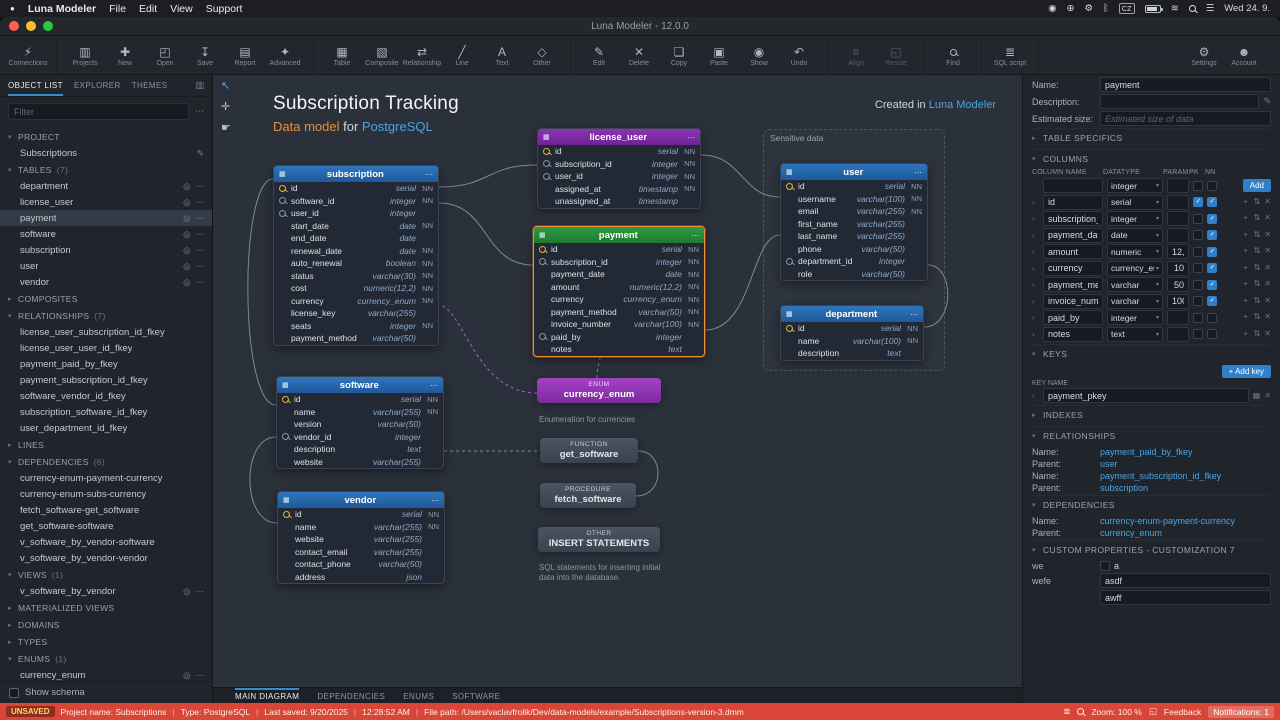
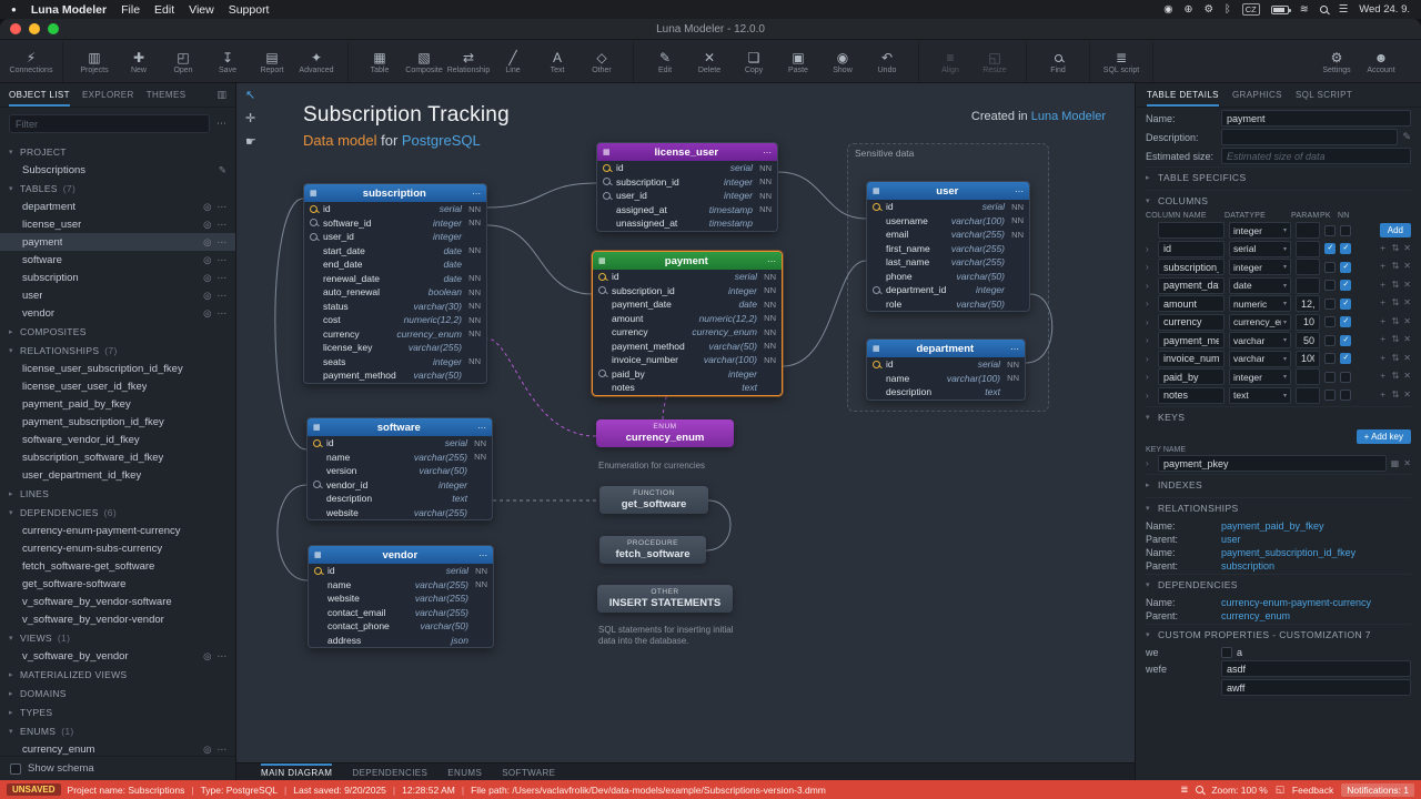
  ●
  Luna Modeler
  File
  Edit
  View
  Support
  ◉
  ⊕
  ⚙
  ᛒ
  CZ
  ≋
  ☰
  Wed 24. 9.
  Luna Modeler - 12.0.0
  ⚡
  ▥
  ✚
  ◰
  ↧
  ▤
  ✦
  ▦
  ▧
  ⇄
  ╱
  A
  ◇
  ✎
  ✕
  ❏
  ▣
  ◉
  ↶
  ≡
  ◱
  ≣
  ⚙
  ☻
  OBJECT LIST
  EXPLORER
  THEMES
  ▥
  Filter
  ⋯
  PROJECT
  Subscriptions
  ✎
  TABLES
  (7)
  department
  ◎
  ⋯
  license_user
  ◎
  ⋯
  payment
  ◎
  ⋯
  software
  ◎
  ⋯
  subscription
  ◎
  ⋯
  user
  ◎
  ⋯
  vendor
  ◎
  ⋯
  COMPOSITES
  RELATIONSHIPS
  (7)
  license_user_subscription_id_fkey
  license_user_user_id_fkey
  payment_paid_by_fkey
  payment_subscription_id_fkey
  software_vendor_id_fkey
  subscription_software_id_fkey
  user_department_id_fkey
  LINES
  DEPENDENCIES
  (6)
  currency-enum-payment-currency
  currency-enum-subs-currency
  fetch_software-get_software
  get_software-software
  v_software_by_vendor-software
  v_software_by_vendor-vendor
  VIEWS
  (1)
  v_software_by_vendor
  ◎
  ⋯
  MATERIALIZED VIEWS
  DOMAINS
  TYPES
  ENUMS
  (1)
  currency_enum
  ◎
  ⋯
  Show schema
  ↖
  ✛
  ☛
  Subscription Tracking
  Data model for PostgreSQL
  Created in Luna Modeler
  Sensitive data
  subscription
  ⋯
  id
  serial
  NN
  software_id
  integer
  NN
  user_id
  integer
  start_date
  date
  NN
  end_date
  date
  renewal_date
  date
  NN
  auto_renewal
  boolean
  NN
  status
  varchar(30)
  NN
  cost
  numeric(12,2)
  NN
  currency
  currency_enum
  NN
  license_key
  varchar(255)
  seats
  integer
  NN
  payment_method
  varchar(50)
  license_user
  ⋯
  id
  serial
  NN
  subscription_id
  integer
  NN
  user_id
  integer
  NN
  assigned_at
  timestamp
  NN
  unassigned_at
  timestamp
  payment
  ⋯
  id
  serial
  NN
  subscription_id
  integer
  NN
  payment_date
  date
  NN
  amount
  numeric(12,2)
  NN
  currency
  currency_enum
  NN
  payment_method
  varchar(50)
  NN
  invoice_number
  varchar(100)
  NN
  paid_by
  integer
  notes
  text
  user
  ⋯
  id
  serial
  NN
  username
  varchar(100)
  NN
  email
  varchar(255)
  NN
  first_name
  varchar(255)
  last_name
  varchar(255)
  phone
  varchar(50)
  department_id
  integer
  role
  varchar(50)
  department
  ⋯
  id
  serial
  NN
  name
  varchar(100)
  NN
  description
  text
  software
  ⋯
  id
  serial
  NN
  name
  varchar(255)
  NN
  version
  varchar(50)
  vendor_id
  integer
  description
  text
  website
  varchar(255)
  vendor
  ⋯
  id
  serial
  NN
  name
  varchar(255)
  NN
  website
  varchar(255)
  contact_email
  varchar(255)
  contact_phone
  varchar(50)
  address
  json
  currency_enum
  get_software
  fetch_software
  INSERT STATEMENTS
  Enumeration for currencies
  SQL statements for inserting initial data into the database.
  MAIN DIAGRAM
  DEPENDENCIES
  ENUMS
  SOFTWARE
+ TABLE DETAILS
+ GRAPHICS
+ SQL SCRIPT
  Name:
  payment
  Description:
  ✎
  Estimated size:
  Estimated size of data
  TABLE SPECIFICS
  COLUMNS
  integer
  Add
  ›
  id
  serial
  ＋
  ⇅
  ✕
  ›
  subscription
  integer
  ＋
  ⇅
  ✕
  ›
  payment_da
  date
  ＋
  ⇅
  ✕
  ›
  amount
  numeric
  12,
  ＋
  ⇅
  ✕
  ›
  currency
  currency_e
  10
  ＋
  ⇅
  ✕
  ›
  payment_me
  varchar
  50
  ＋
  ⇅
  ✕
  ›
  invoice_num
  varchar
  ＋
  ⇅
  ✕
  ›
  paid_by
  integer
  ＋
  ⇅
  ✕
  ›
  notes
  text
  ＋
  ⇅
  ✕
  KEYS
  + Add key
  ›
  payment_pkey
  ▦
  ✕
  INDEXES
  RELATIONSHIPS
  Name:
  payment_paid_by_fkey
  Parent:
  user
  Name:
  payment_subscription_id_fkey
  Parent:
  subscription
  DEPENDENCIES
  Name:
  currency-enum-payment-currency
  Parent:
  currency_enum
  CUSTOM PROPERTIES - CUSTOMIZATION 7
  we
  a
  wefe
  asdf
  awff
  UNSAVED
  Project name: Subscriptions
  |
  Type: PostgreSQL
  |
  Last saved: 9/20/2025
  |
  12:28:52 AM
  |
  File path: /Users/vaclavfrolik/Dev/data-models/example/Subscriptions-version-3.dmm
  ≣
  Zoom: 100 %
  ◱
  Feedback
  Notifications: 1
